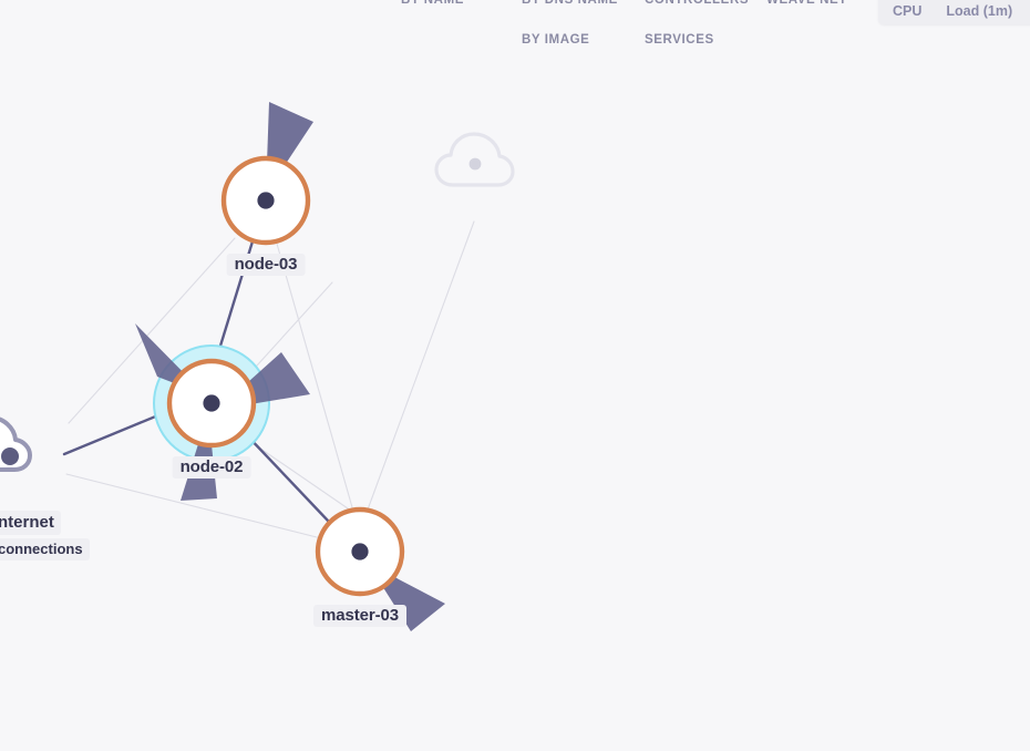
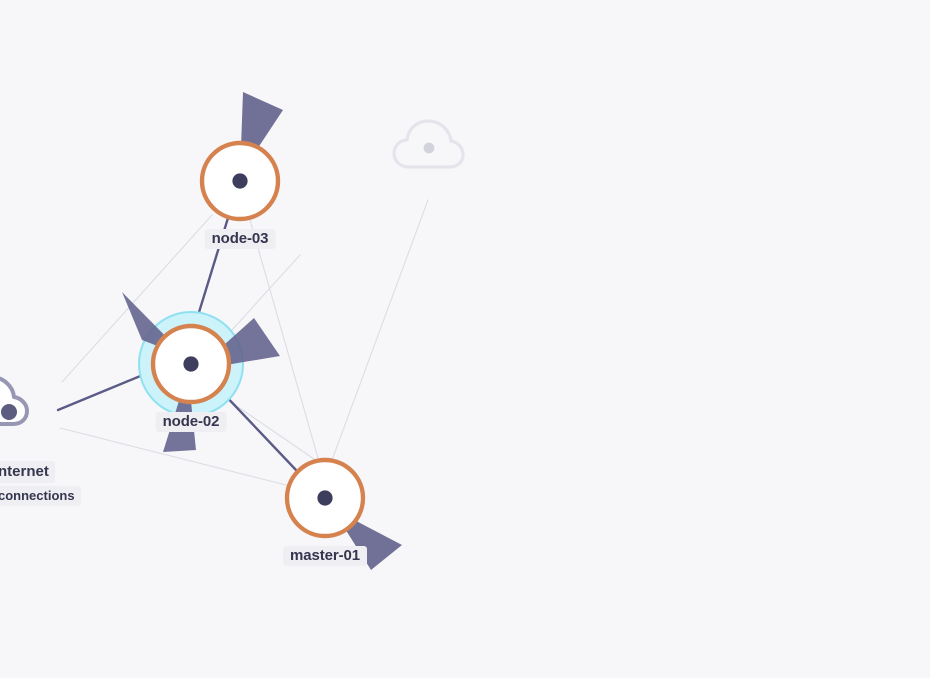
  node-03
  node-02
- master-03
+ master-01
  nternet
  connections
- BY NAME
- BY DNS NAME
- BY IMAGE
- CONTROLLERS
- SERVICES
- WEAVE NET
- CPU
- Load (1m)
